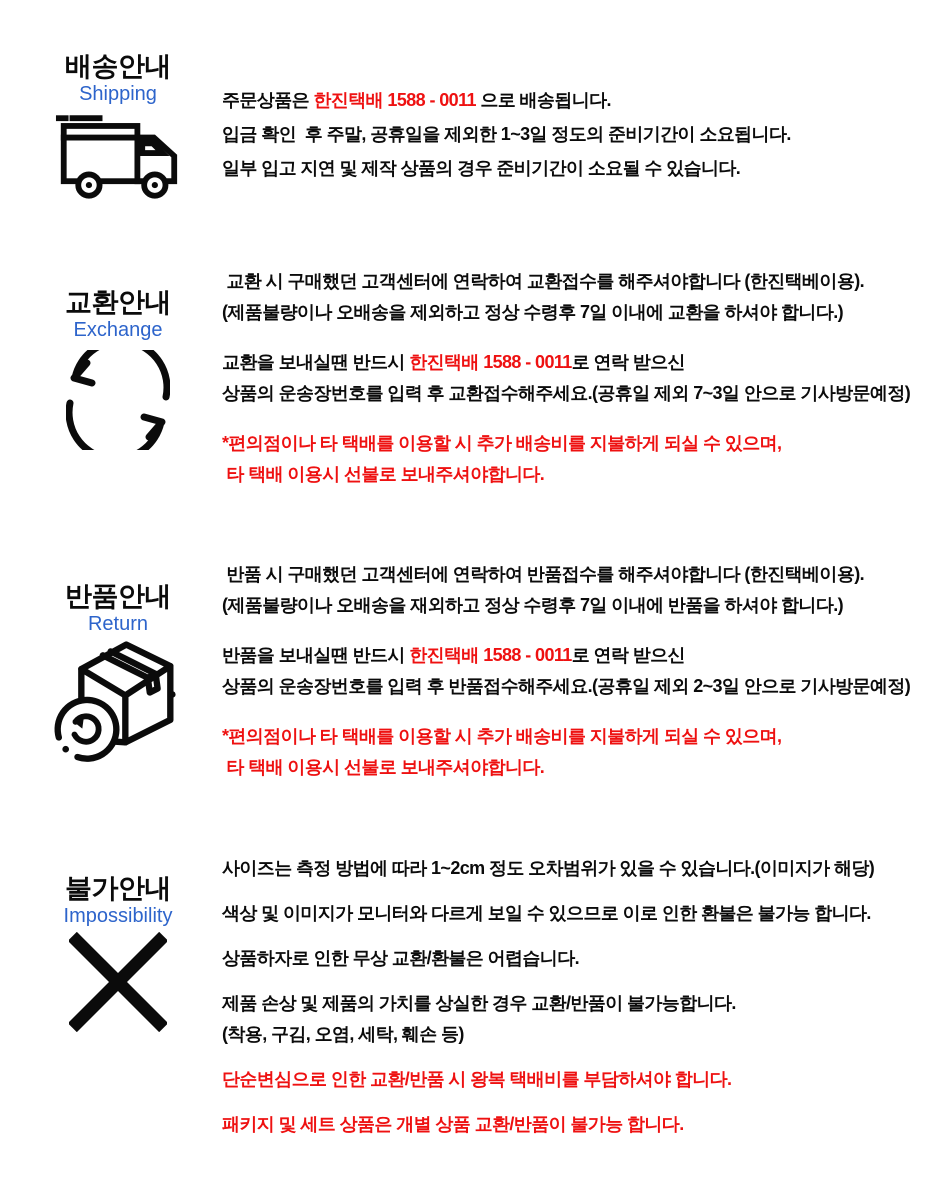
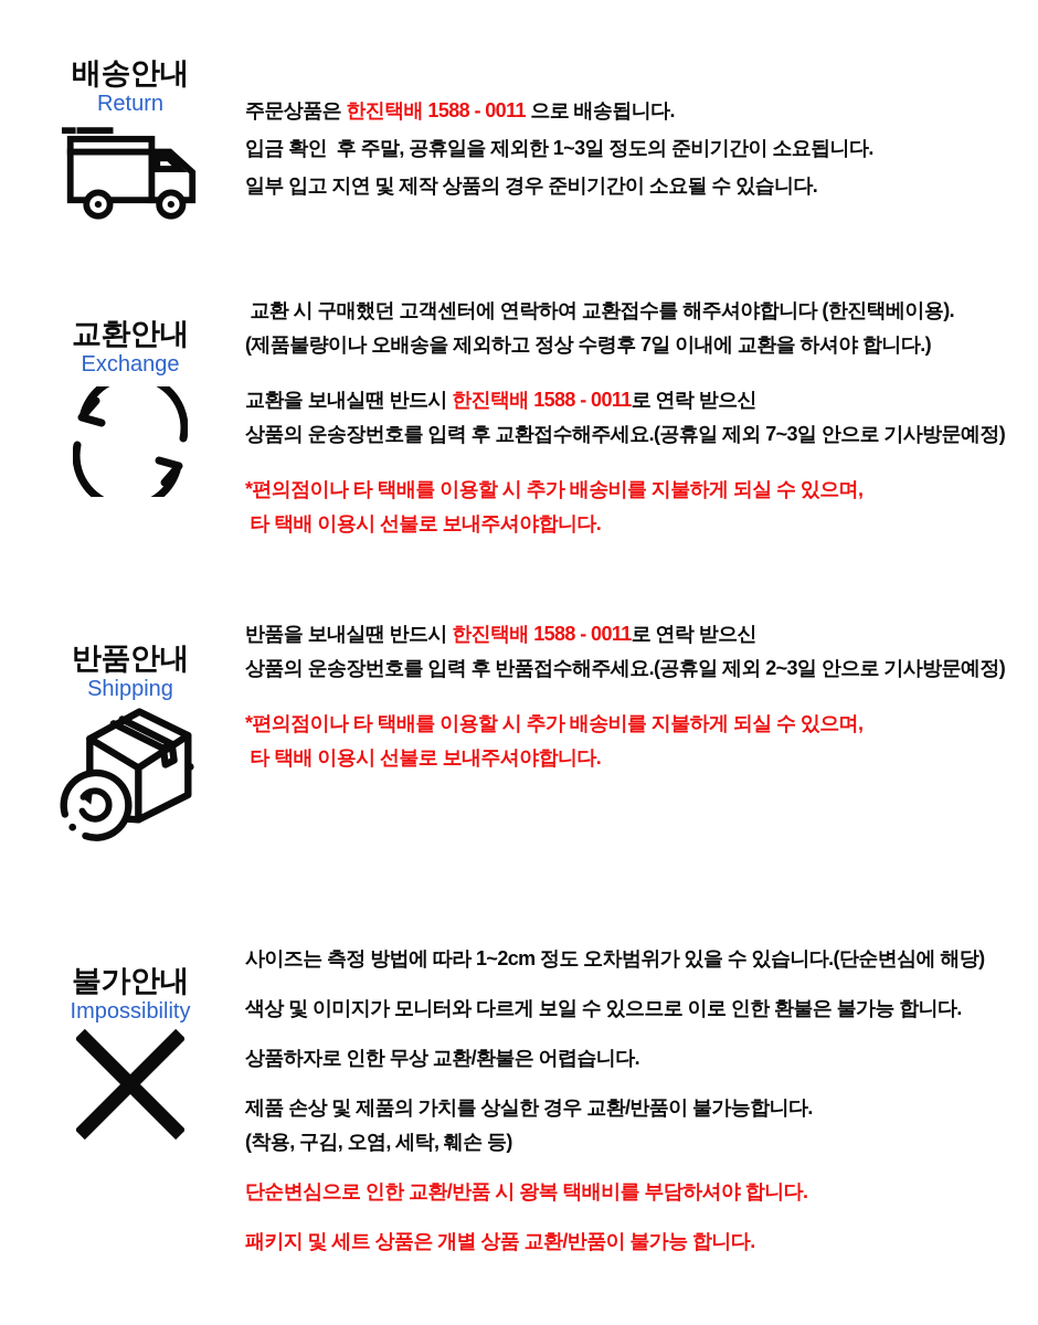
  배송안내
- Shipping
+ Return
  주문상품은 한진택배 1588 - 0011 으로 배송됩니다.
  입금 확인 후 주말, 공휴일을 제외한 1~3일 정도의 준비기간이 소요됩니다.
  일부 입고 지연 및 제작 상품의 경우 준비기간이 소요될 수 있습니다.
  교환안내
  Exchange
  교환 시 구매했던 고객센터에 연락하여 교환접수를 해주셔야합니다 (한진택베이용).
  (제품불량이나 오배송을 제외하고 정상 수령후 7일 이내에 교환을 하셔야 합니다.)
  교환을 보내실땐 반드시 한진택배 1588 - 0011로 연락 받으신
  상품의 운송장번호를 입력 후 교환접수해주세요.(공휴일 제외 7~3일 안으로 기사방문예정)
  *편의점이나 타 택배를 이용할 시 추가 배송비를 지불하게 되실 수 있으며,
  타 택배 이용시 선불로 보내주셔야합니다.
  반품안내
- Return
+ Shipping
- 반품 시 구매했던 고객센터에 연락하여 반품접수를 해주셔야합니다 (한진택베이용).
- (제품불량이나 오배송을 재외하고 정상 수령후 7일 이내에 반품을 하셔야 합니다.)
  반품을 보내실땐 반드시 한진택배 1588 - 0011로 연락 받으신
  상품의 운송장번호를 입력 후 반품접수해주세요.(공휴일 제외 2~3일 안으로 기사방문예정)
  *편의점이나 타 택배를 이용할 시 추가 배송비를 지불하게 되실 수 있으며,
  타 택배 이용시 선불로 보내주셔야합니다.
  불가안내
  Impossibility
- 사이즈는 측정 방법에 따라 1~2cm 정도 오차범위가 있을 수 있습니다.(이미지가 해당)
+ 사이즈는 측정 방법에 따라 1~2cm 정도 오차범위가 있을 수 있습니다.(단순변심에 해당)
  색상 및 이미지가 모니터와 다르게 보일 수 있으므로 이로 인한 환불은 불가능 합니다.
  상품하자로 인한 무상 교환/환불은 어렵습니다.
  제품 손상 및 제품의 가치를 상실한 경우 교환/반품이 불가능합니다.
  (착용, 구김, 오염, 세탁, 훼손 등)
  단순변심으로 인한 교환/반품 시 왕복 택배비를 부담하셔야 합니다.
  패키지 및 세트 상품은 개별 상품 교환/반품이 불가능 합니다.
